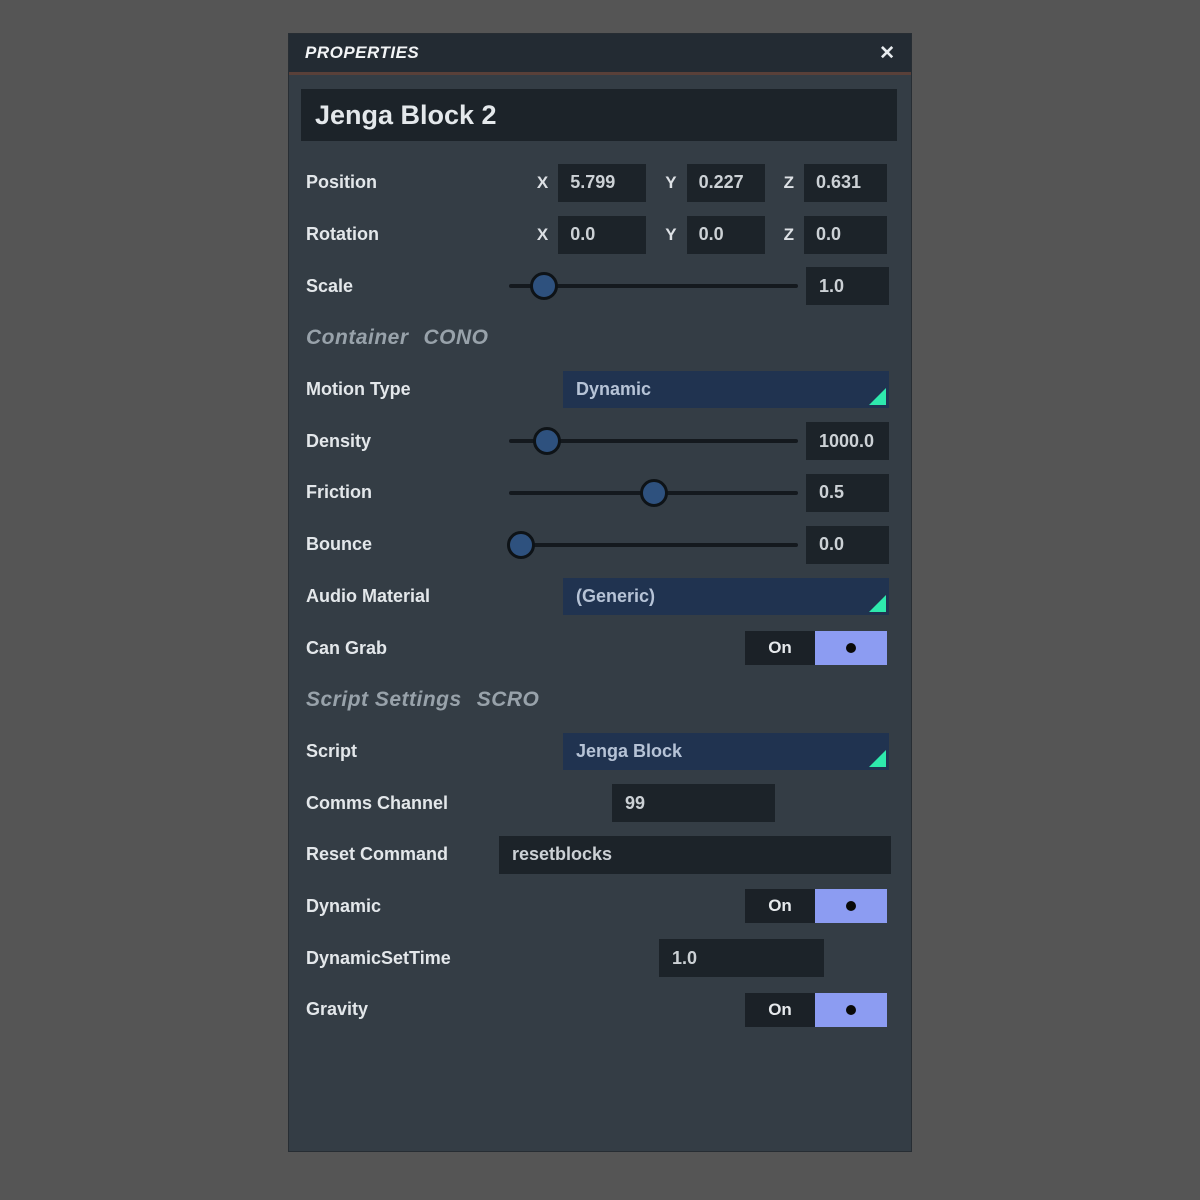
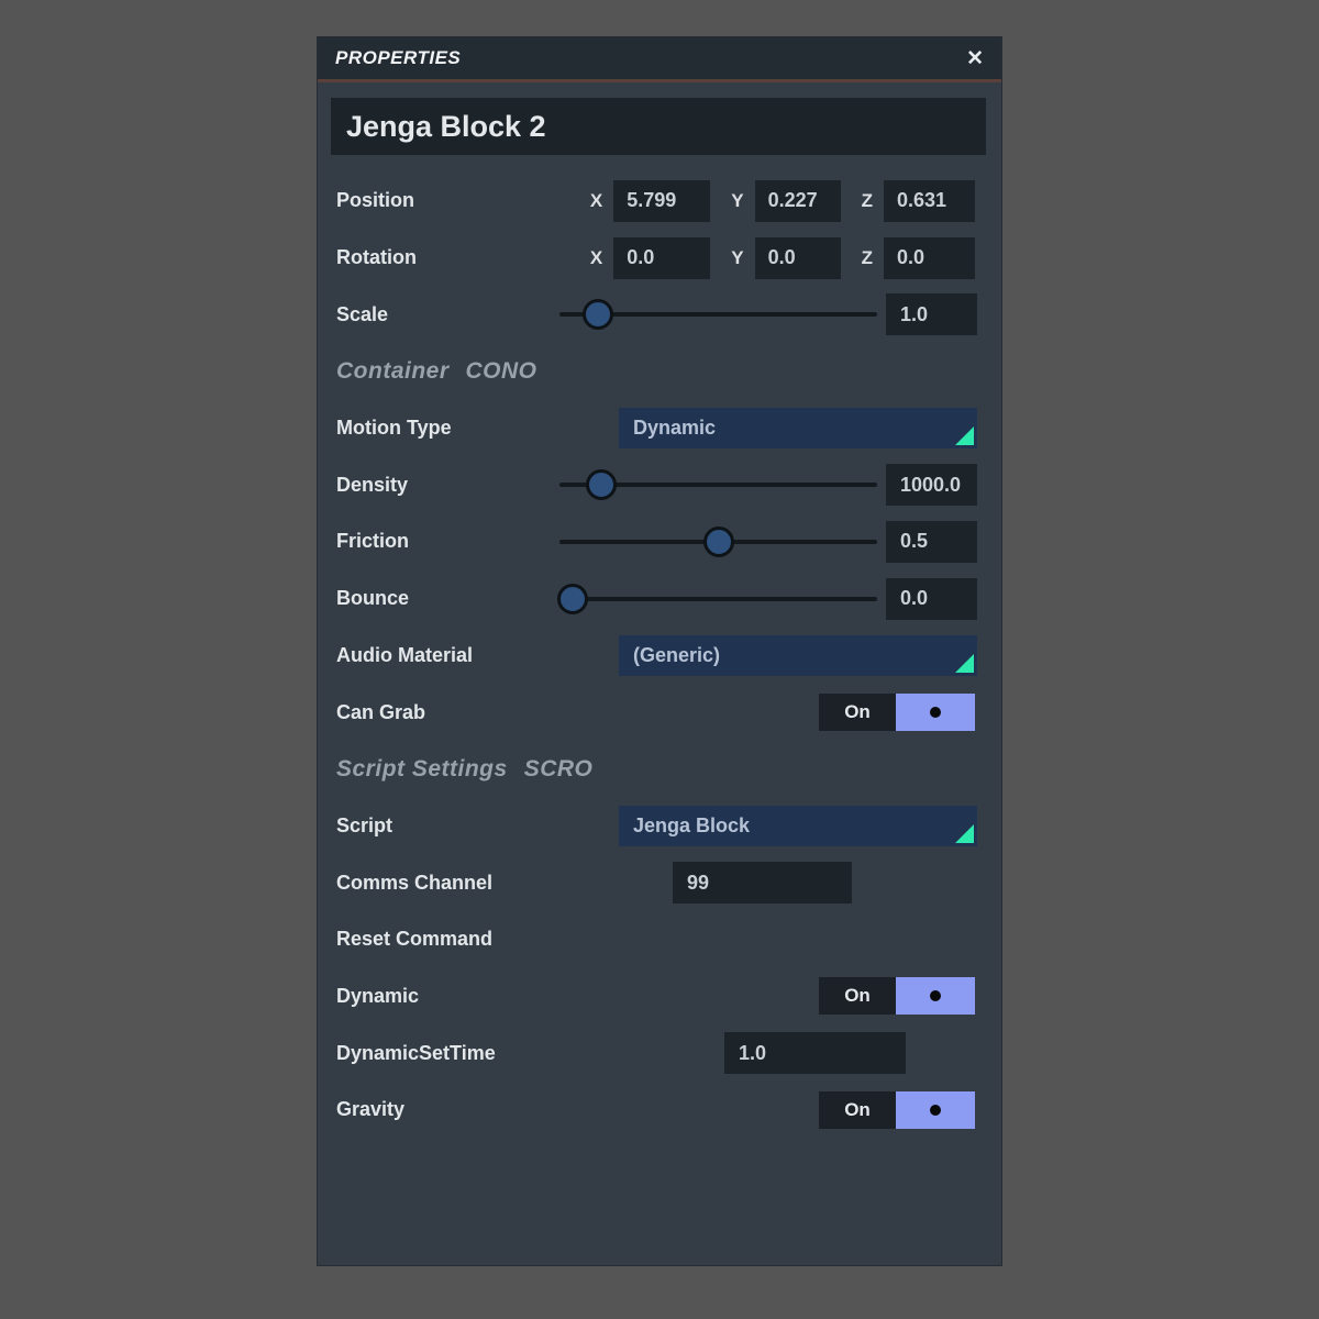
  PROPERTIES
  ✕
  Jenga Block 2
  Position
  X
  5.799
  Y
  0.227
  Z
  0.631
  Rotation
  X
  0.0
  Y
  0.0
  Z
  0.0
  Scale
  1.0
  Container
  CONO
  Motion Type
  Dynamic
  Density
  1000.0
  Friction
  0.5
  Bounce
  0.0
  Audio Material
  (Generic)
  Can Grab
  On
  Script Settings
  SCRO
  Script
  Jenga Block
  Comms Channel
  99
  Reset Command
- resetblocks
  Dynamic
  On
  DynamicSetTime
  1.0
  Gravity
  On
